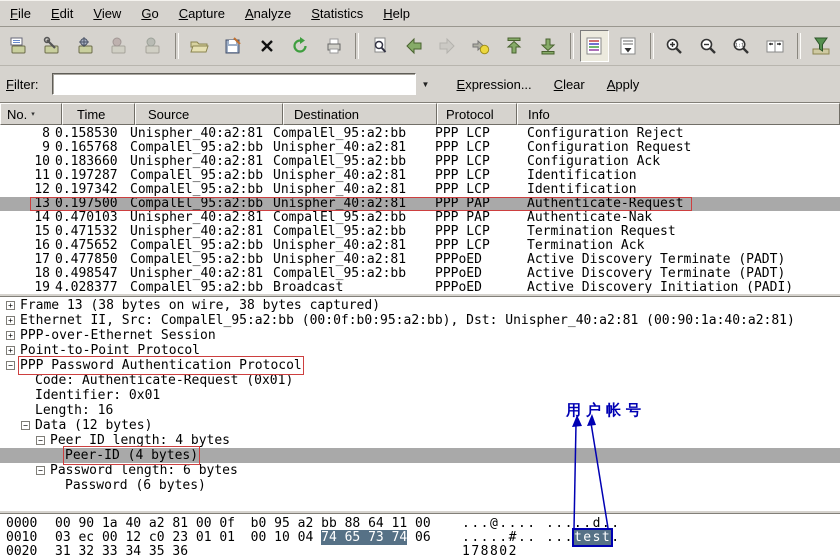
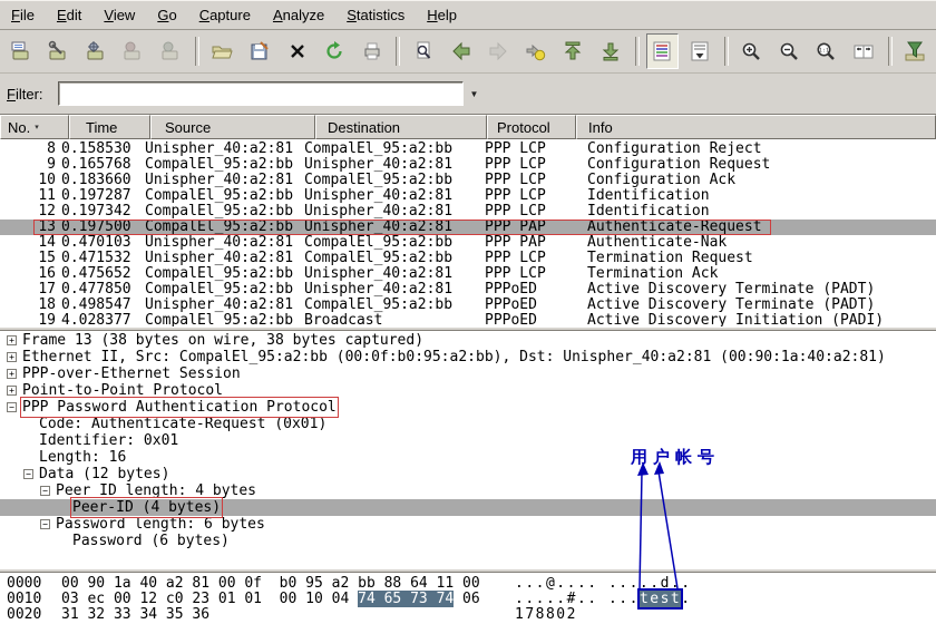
  File
  Edit
  View
  Go
  Capture
  Analyze
  Statistics
  Help
  Filter:
  ▼
- Expression...
- Clear
- Apply
  No.
  Time
  Source
  Destination
  Protocol
  Info
  8
  0.158530
  Unispher_40:a2:81
  CompalEl_95:a2:bb
  PPP LCP
  Configuration Reject
  9
  0.165768
  CompalEl_95:a2:bb
  Unispher_40:a2:81
  PPP LCP
  Configuration Request
  10
  0.183660
  Unispher_40:a2:81
  CompalEl_95:a2:bb
  PPP LCP
  Configuration Ack
  11
  0.197287
  CompalEl_95:a2:bb
  Unispher_40:a2:81
  PPP LCP
  Identification
  12
  0.197342
  CompalEl_95:a2:bb
  Unispher_40:a2:81
  PPP LCP
  Identification
  13
  0.197500
  CompalEl_95:a2:bb
  Unispher_40:a2:81
  PPP PAP
  Authenticate-Request
  14
  0.470103
  Unispher_40:a2:81
  CompalEl_95:a2:bb
  PPP PAP
  Authenticate-Nak
  15
  0.471532
  Unispher_40:a2:81
  CompalEl_95:a2:bb
  PPP LCP
  Termination Request
  16
  0.475652
  CompalEl_95:a2:bb
  Unispher_40:a2:81
  PPP LCP
  Termination Ack
  17
  0.477850
  CompalEl_95:a2:bb
  Unispher_40:a2:81
  PPPoED
  Active Discovery Terminate (PADT)
  18
  0.498547
  Unispher_40:a2:81
  CompalEl_95:a2:bb
  PPPoED
  Active Discovery Terminate (PADT)
  19
  4.028377
  CompalEl_95:a2:bb
  Broadcast
  PPPoED
  Active Discovery Initiation (PADI)
  + Frame 13 (38 bytes on wire, 38 bytes captured)
  + Ethernet II, Src: CompalEl_95:a2:bb (00:0f:b0:95:a2:bb), Dst: Unispher_40:a2:81 (00:90:1a:40:a2:81)
  + PPP-over-Ethernet Session
  + Point-to-Point Protocol
  − PPP Password Authentication Protocol
  Code: Authenticate-Request (0x01)
  Identifier: 0x01
  Length: 16
  − Data (12 bytes)
  − Peer ID length: 4 bytes
  Peer-ID (4 bytes)
  − Password length: 6 bytes
  Password (6 bytes)
  0000
  00 90 1a 40 a2 81 00 0f b0 95 a2 bb 88 64 11 00
  ...@.... .....d.
  0010
  03 ec 00 12 c0 23 01 01 00 10 04 74 65 73 74 06
  .....#.. ...test.
  0020
  31 32 33 34 35 36
  178802
  用户帐号
